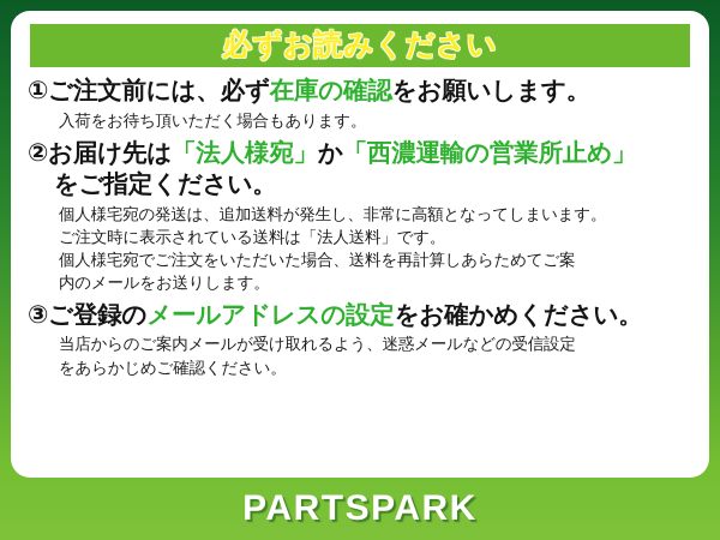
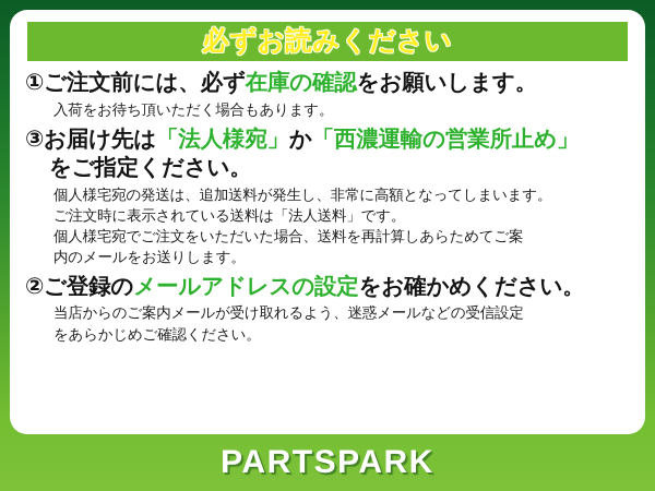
  必ずお読みください
  ①ご注文前には、必ず在庫の確認をお願いします。
  入荷をお待ち頂いただく場合もあります。
- ②お届け先は「法人様宛」か「西濃運輸の営業所止め」
+ ③お届け先は「法人様宛」か「西濃運輸の営業所止め」
  をご指定ください。
  個人様宅宛の発送は、追加送料が発生し、非常に高額となってしまいます。
  ご注文時に表示されている送料は「法人送料」です。
  個人様宅宛でご注文をいただいた場合、送料を再計算しあらためてご案
  内のメールをお送りします。
- ③ご登録のメールアドレスの設定をお確かめください。
+ ②ご登録のメールアドレスの設定をお確かめください。
  当店からのご案内メールが受け取れるよう、迷惑メールなどの受信設定
  をあらかじめご確認ください。
  PARTSPARK
